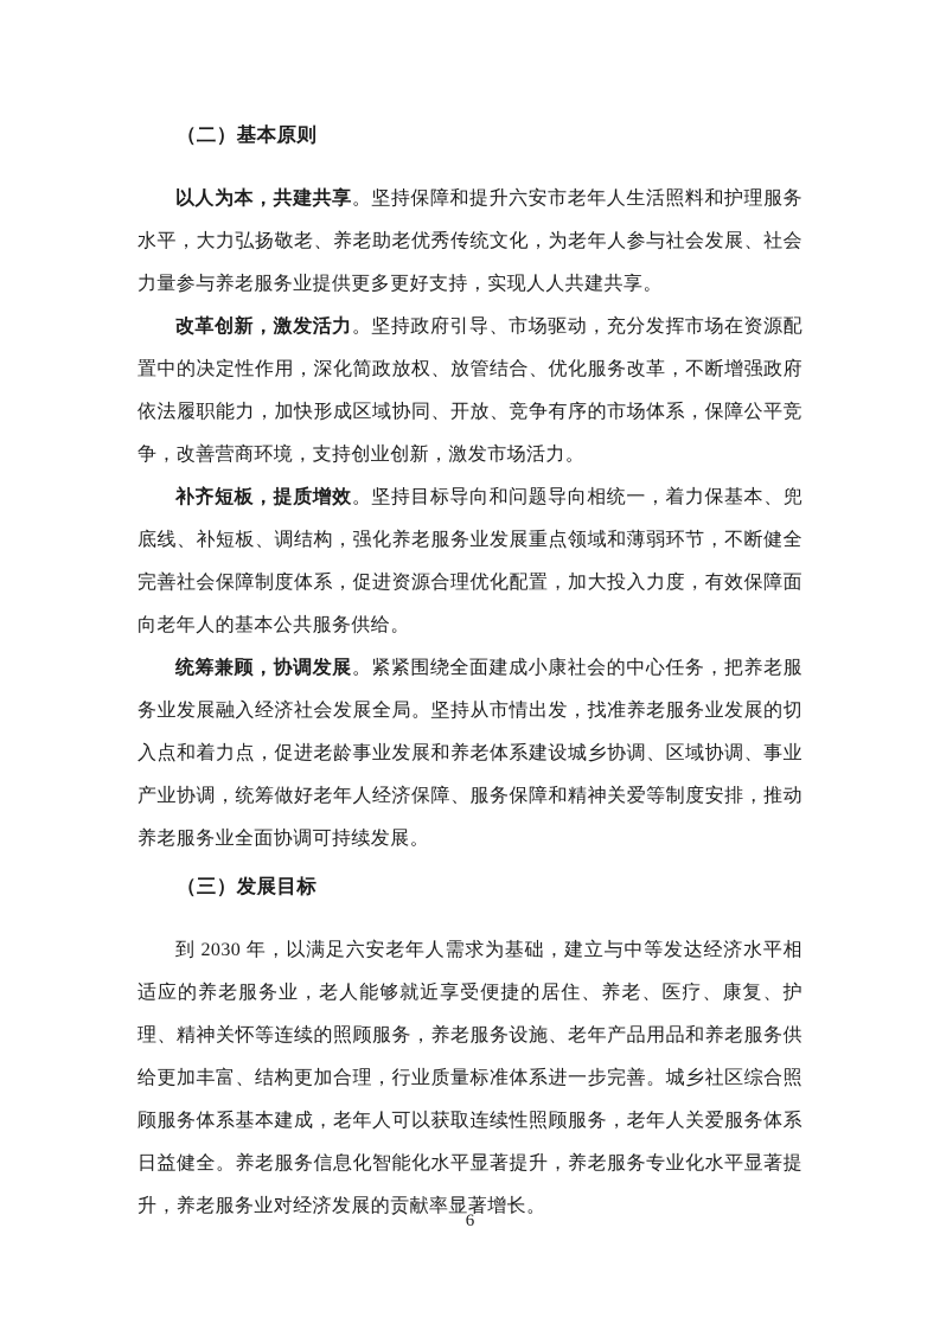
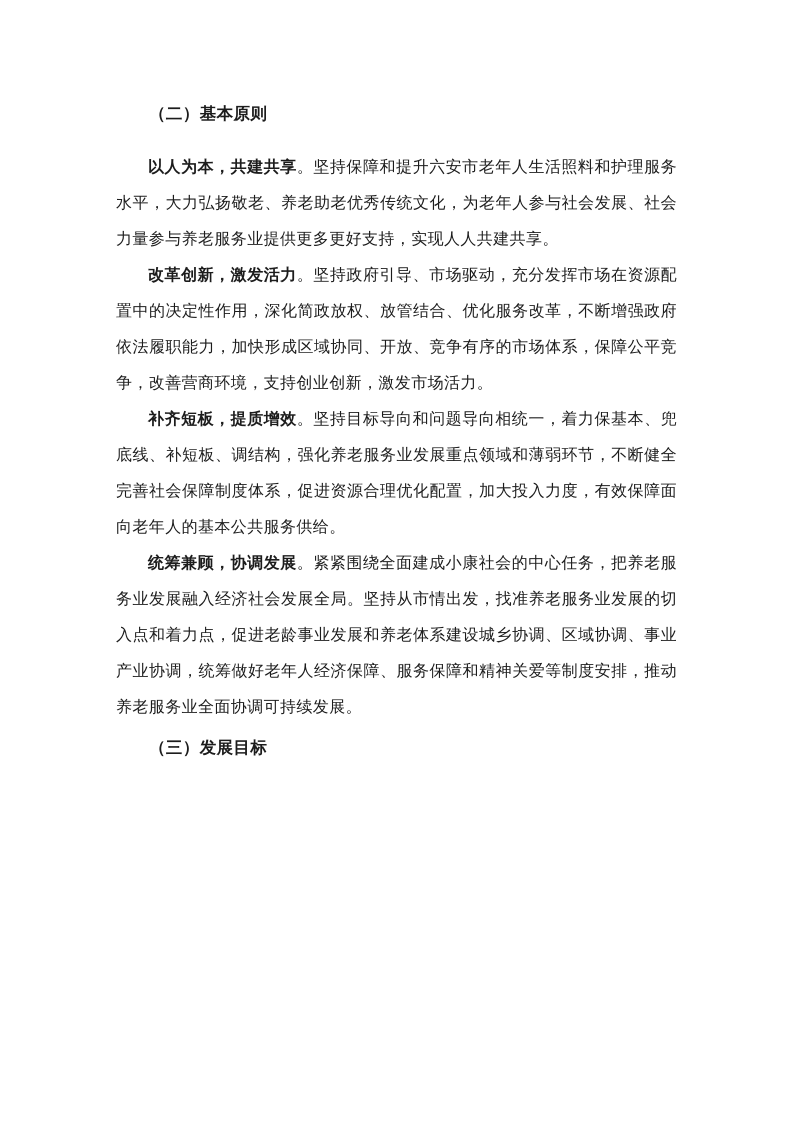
  （二）基本原则
  以人为本，共建共享。坚持保障和提升六安市老年人生活照料和护理服务水平，大力弘扬敬老、养老助老优秀传统文化，为老年人参与社会发展、社会力量参与养老服务业提供更多更好支持，实现人人共建共享。
  改革创新，激发活力。坚持政府引导、市场驱动，充分发挥市场在资源配置中的决定性作用，深化简政放权、放管结合、优化服务改革，不断增强政府依法履职能力，加快形成区域协同、开放、竞争有序的市场体系，保障公平竞争，改善营商环境，支持创业创新，激发市场活力。
  补齐短板，提质增效。坚持目标导向和问题导向相统一，着力保基本、兜底线、补短板、调结构，强化养老服务业发展重点领域和薄弱环节，不断健全完善社会保障制度体系，促进资源合理优化配置，加大投入力度，有效保障面向老年人的基本公共服务供给。
  统筹兼顾，协调发展。紧紧围绕全面建成小康社会的中心任务，把养老服务业发展融入经济社会发展全局。坚持从市情出发，找准养老服务业发展的切入点和着力点，促进老龄事业发展和养老体系建设城乡协调、区域协调、事业产业协调，统筹做好老年人经济保障、服务保障和精神关爱等制度安排，推动养老服务业全面协调可持续发展。
  （三）发展目标
- 到 2030 年，以满足六安老年人需求为基础，建立与中等发达经济水平相适应的养老服务业，老人能够就近享受便捷的居住、养老、医疗、康复、护理、精神关怀等连续的照顾服务，养老服务设施、老年产品用品和养老服务供给更加丰富、结构更加合理，行业质量标准体系进一步完善。城乡社区综合照顾服务体系基本建成，老年人可以获取连续性照顾服务，老年人关爱服务体系日益健全。养老服务信息化智能化水平显著提升，养老服务专业化水平显著提升，养老服务业对经济发展的贡献率显著增长。
- 6
